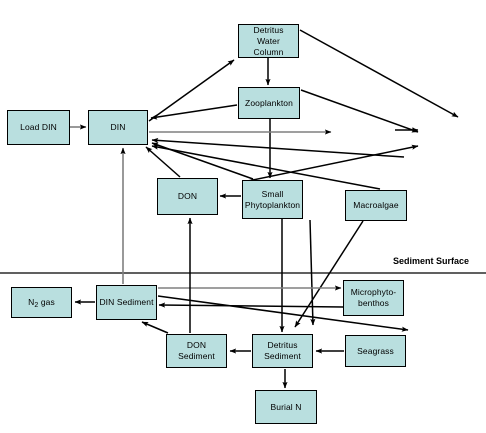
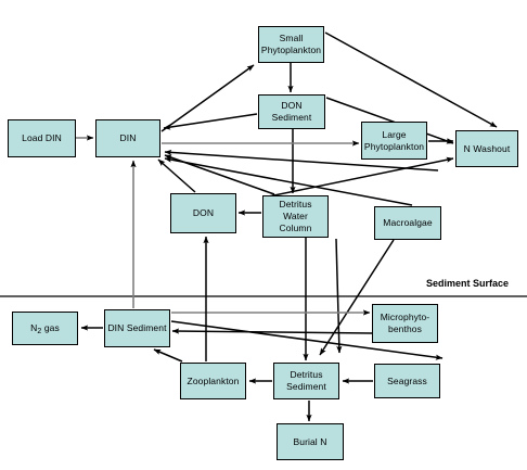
  Sediment Surface
  Load DIN
  DIN
- Detritus Water Column
+ Small Phytoplankton
- Zooplankton
+ DON Sediment
+ Large Phytoplankton
+ N Washout
  DON
- Small Phytoplankton
+ Detritus Water Column
  Macroalgae
  N gas
  DIN Sediment
  Microphyto- benthos
- DON Sediment
+ Zooplankton
  Detritus Sediment
  Seagrass
  Burial N
